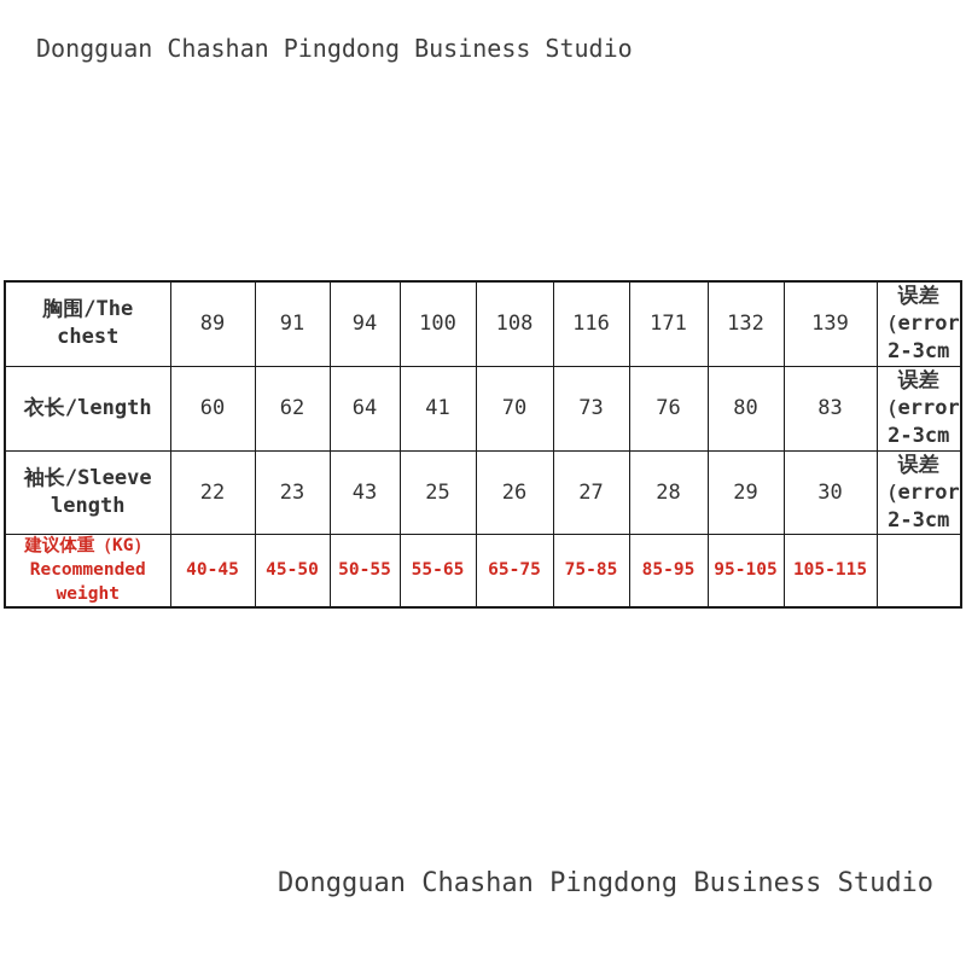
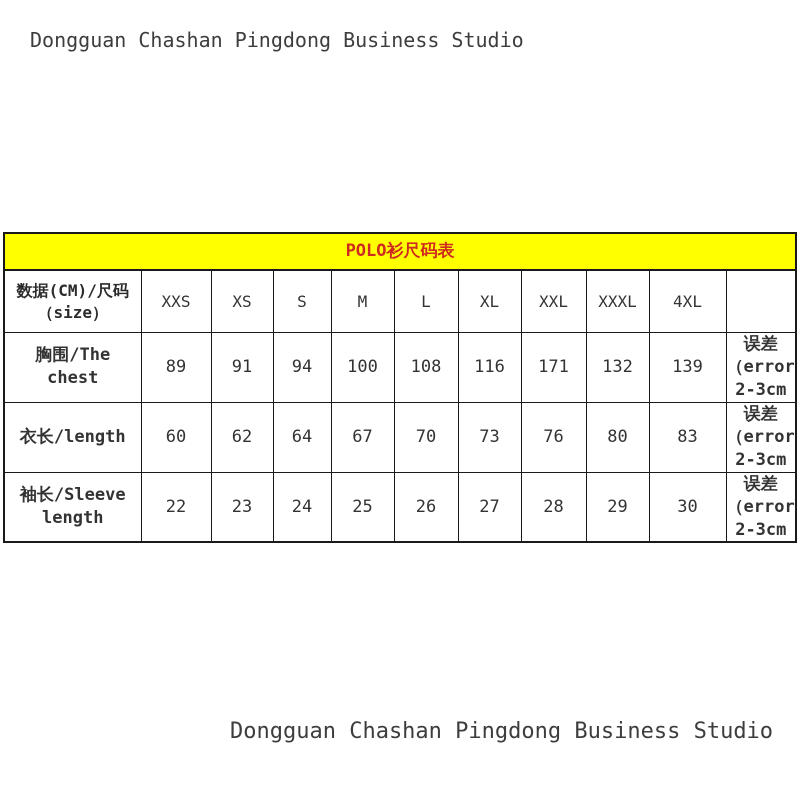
  Dongguan Chashan Pingdong Business Studio
+ POLO衫尺码表
+ 数据(CM)/尺码 （size）	XXS	XS	S	M	L	XL	XXL	XXXL	4XL
  胸围/The chest	89	91	94	100	108	116	171	132	139	误差 （error 2-3cm
- 衣长/length	60	62	64	41	70	73	76	80	83	误差 （error 2-3cm
+ 衣长/length	60	62	64	67	70	73	76	80	83	误差 （error 2-3cm
- 袖长/Sleeve length	22	23	43	25	26	27	28	29	30	误差 （error 2-3cm
+ 袖长/Sleeve length	22	23	24	25	26	27	28	29	30	误差 （error 2-3cm
- 建议体重（KG） Recommended weight	40-45	45-50	50-55	55-65	65-75	75-85	85-95	95-105	105-115
  Dongguan Chashan Pingdong Business Studio
